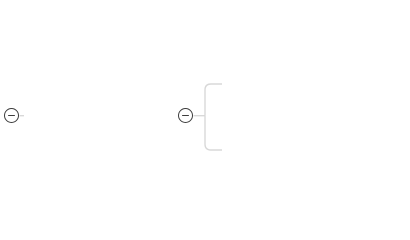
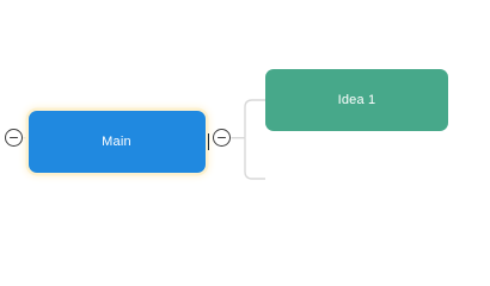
+ Main
+ Idea 1
